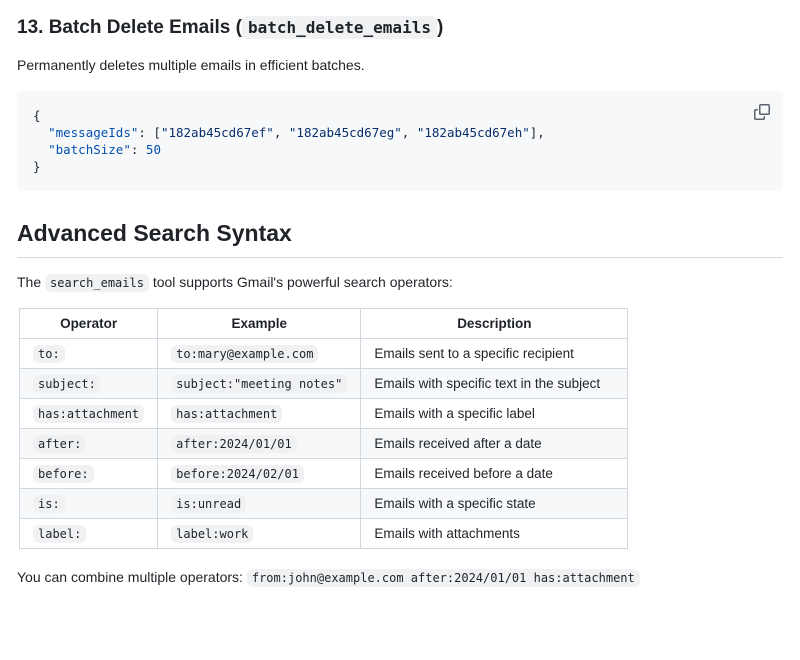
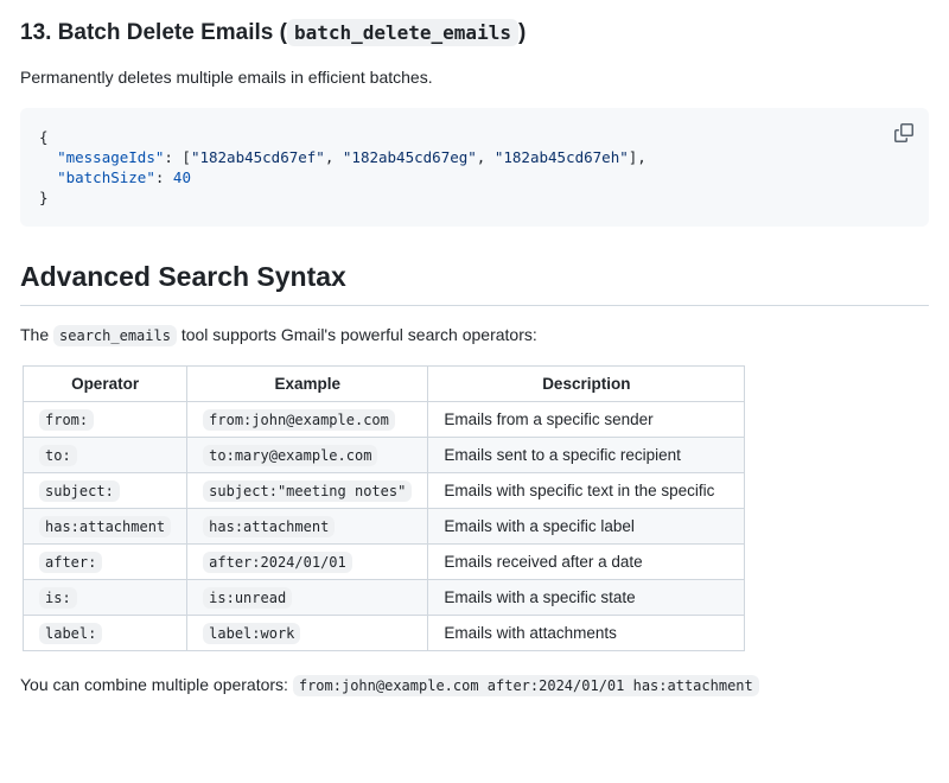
  13. Batch Delete Emails ( batch_delete_emails )
  Permanently deletes multiple emails in efficient batches.
- { "messageIds": ["182ab45cd67ef", "182ab45cd67eg", "182ab45cd67eh"], "batchSize": 50 }
+ { "messageIds": ["182ab45cd67ef", "182ab45cd67eg", "182ab45cd67eh"], "batchSize": 40 }
  Advanced Search Syntax
  The search_emails tool supports Gmail's powerful search operators:
  Operator	Example	Description
+ from:	from:john@example.com	Emails from a specific sender
  to:	to:mary@example.com	Emails sent to a specific recipient
- subject:	subject:"meeting notes"	Emails with specific text in the subject
+ subject:	subject:"meeting notes"	Emails with specific text in the specific
  has:attachment	has:attachment	Emails with a specific label
  after:	after:2024/01/01	Emails received after a date
- before:	before:2024/02/01	Emails received before a date
  is:	is:unread	Emails with a specific state
  label:	label:work	Emails with attachments
  You can combine multiple operators: from:john@example.com after:2024/01/01 has:attachment
